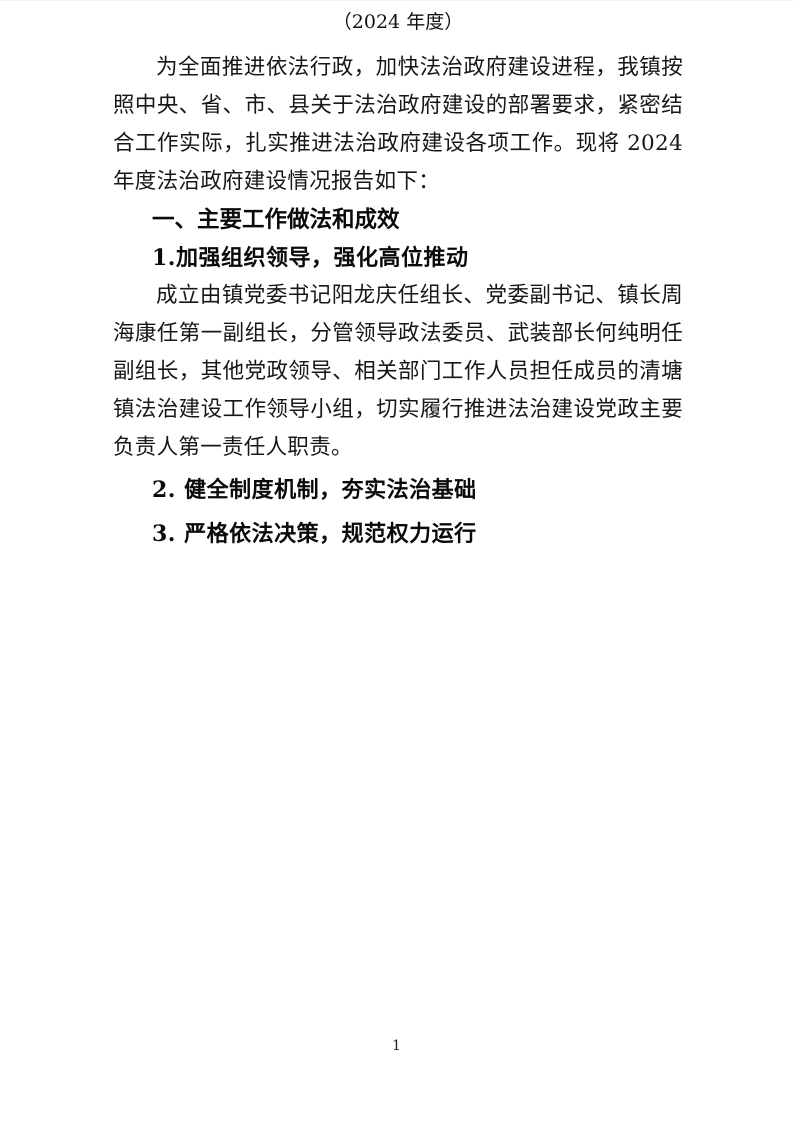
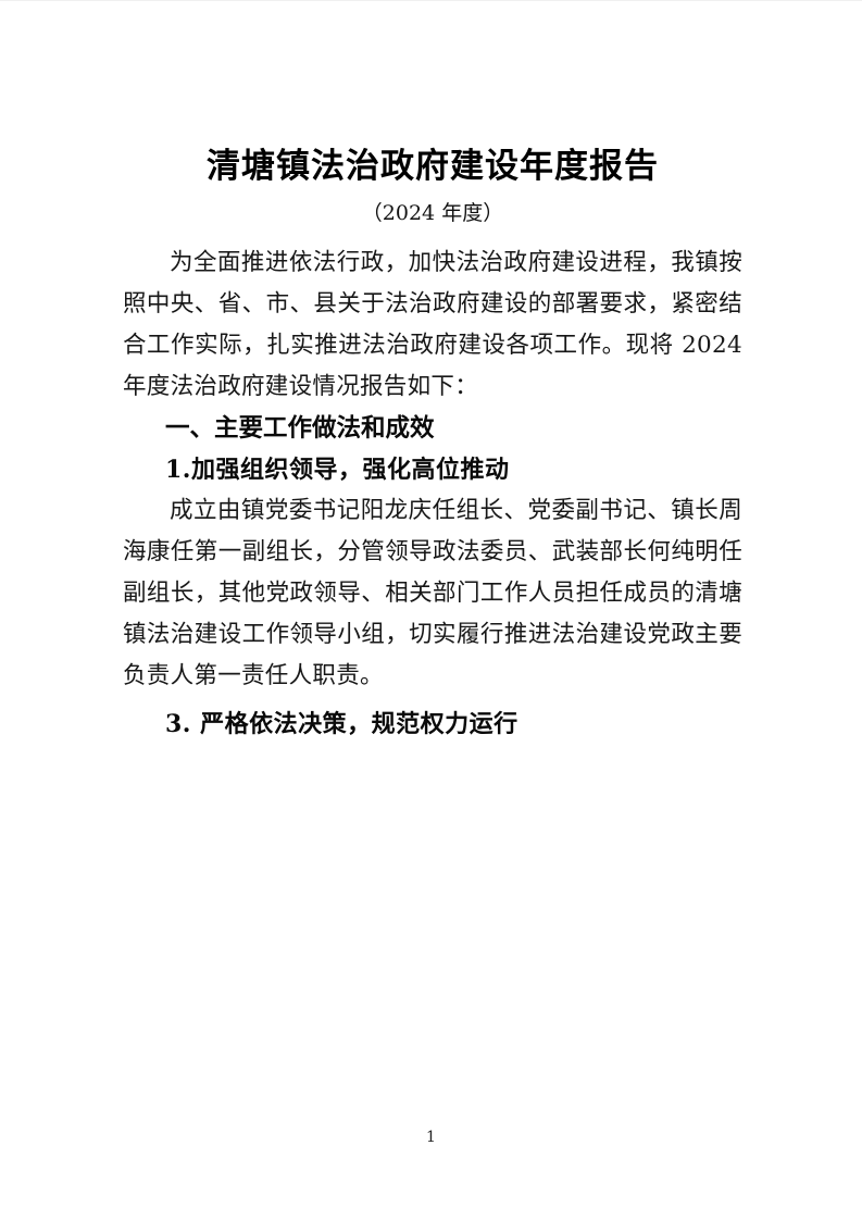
+ 清塘镇法治政府建设年度报告
  （2024 年度）
  为全面推进依法行政，加快法治政府建设进程，我镇按照中央、省、市、县关于法治政府建设的部署要求，紧密结合工作实际，扎实推进法治政府建设各项工作。现将 2024 年度法治政府建设情况报告如下：
  一、主要工作做法和成效
  1.加强组织领导，强化高位推动
  成立由镇党委书记阳龙庆任组长、党委副书记、镇长周海康任第一副组长，分管领导政法委员、武装部长何纯明任副组长，其他党政领导、相关部门工作人员担任成员的清塘镇法治建设工作领导小组，切实履行推进法治建设党政主要负责人第一责任人职责。
- 2. 健全制度机制，夯实法治基础
  3. 严格依法决策，规范权力运行
  1
